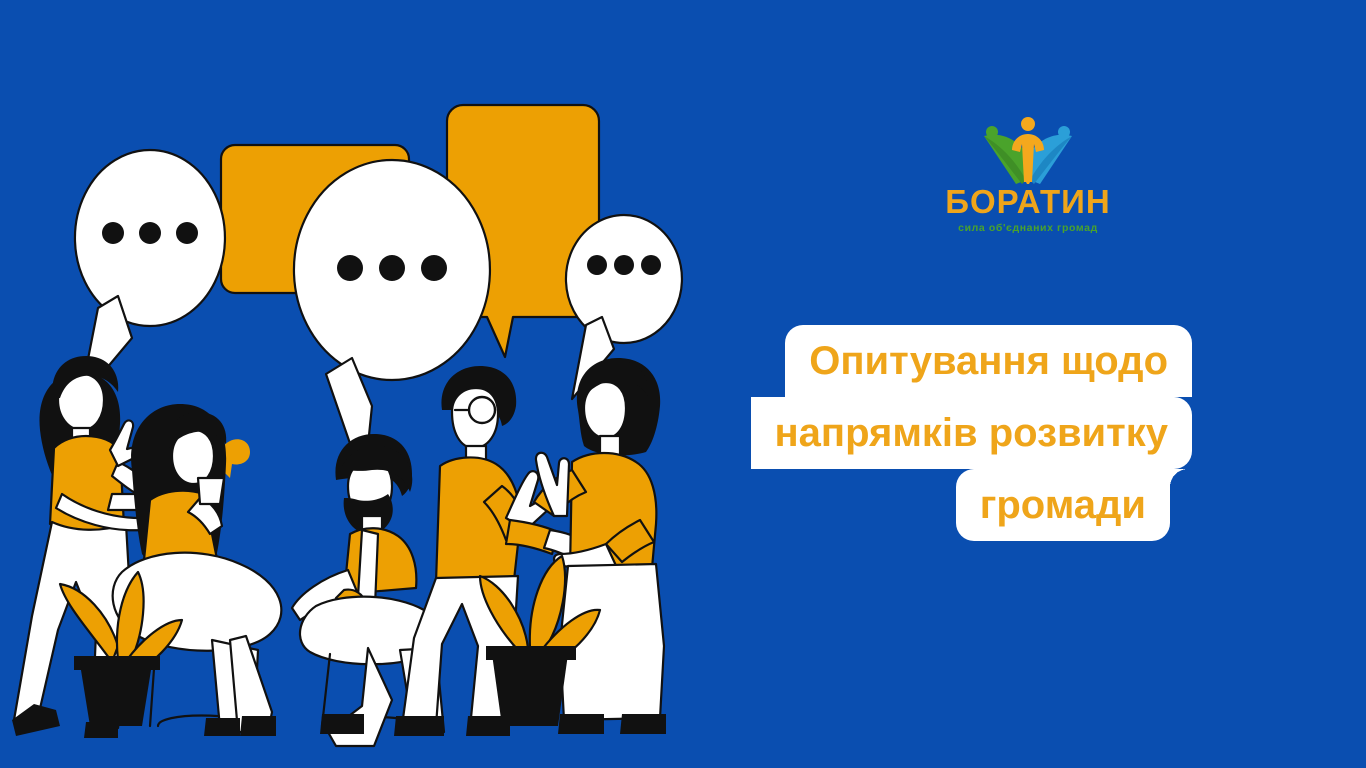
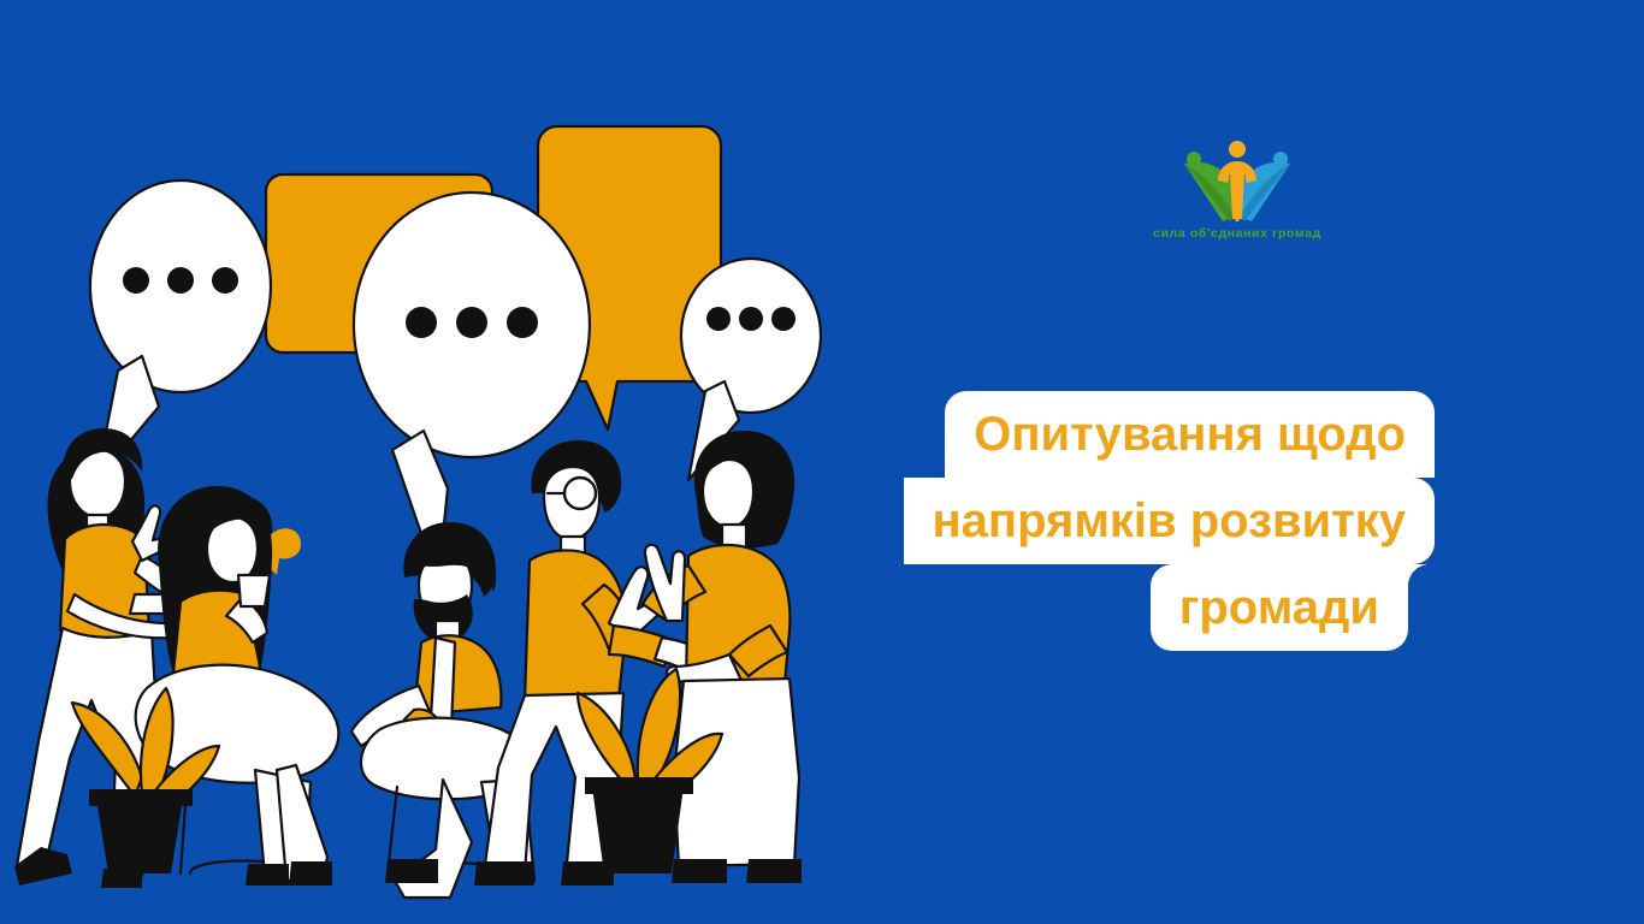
- БОРАТИН
  сила об'єднаних громад
  Опитування щодо
  напрямків розвитку
  громади
